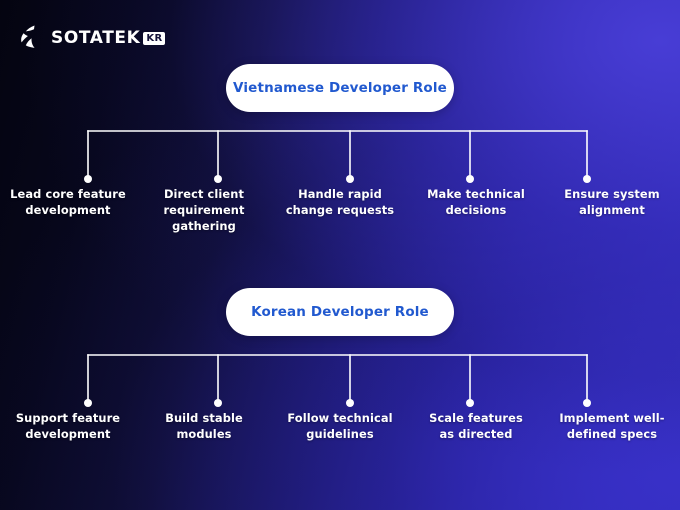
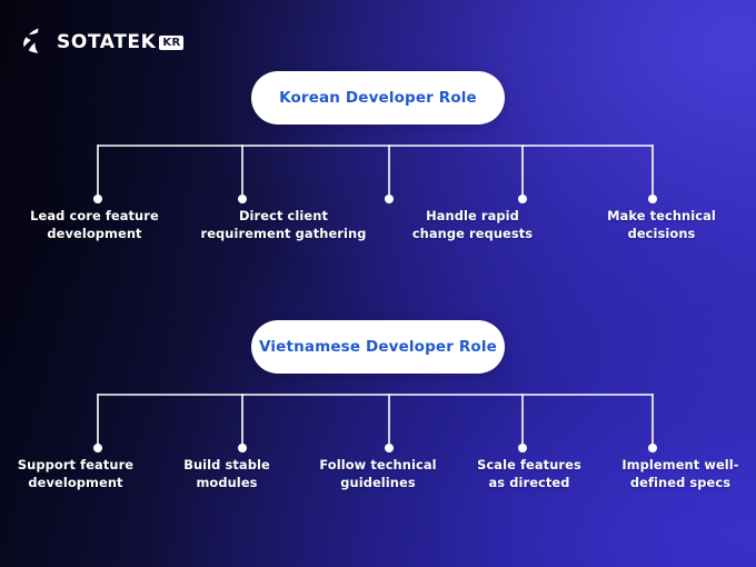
  SOTATEK KR
- Vietnamese Developer Role
+ Korean Developer Role
  Lead core feature
  development
  Direct client
  requirement gathering
  Handle rapid
  change requests
  Make technical
  decisions
- Ensure system
- alignment
- Korean Developer Role
+ Vietnamese Developer Role
  Support feature
  development
  Build stable modules
  Follow technical
  guidelines
  Scale features
  as directed
  Implement well-
  defined specs
